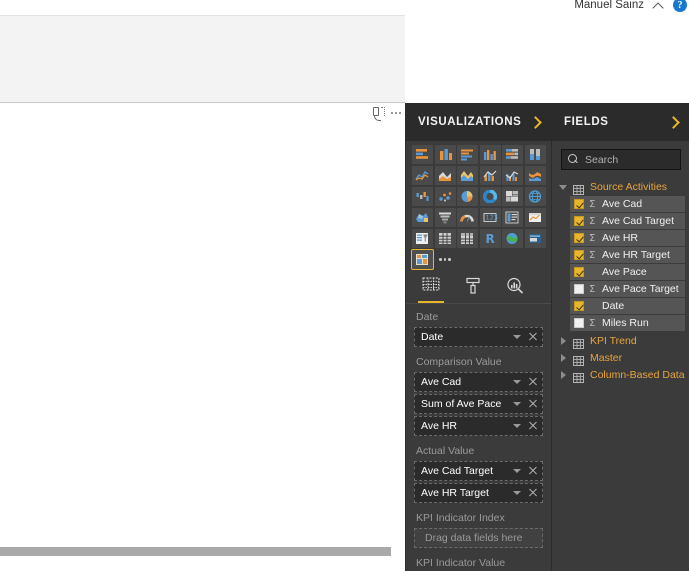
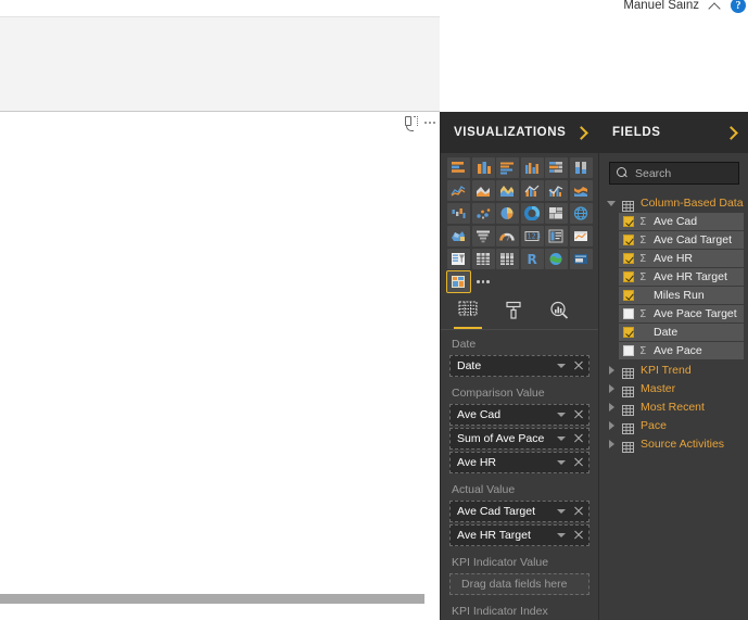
  Manuel Sainz
  ?
  VISUALIZATIONS
  123
  R
  Date
  Date
  Comparison Value
  Ave Cad
  Sum of Ave Pace
  Ave HR
  Actual Value
  Ave Cad Target
  Ave HR Target
- KPI Indicator Index
+ KPI Indicator Value
  Drag data fields here
- KPI Indicator Value
+ KPI Indicator Index
  FIELDS
  Search
- Source Activities
+ Column-Based Data
  Σ
  Ave Cad
  Σ
  Ave Cad Target
  Σ
  Ave HR
  Σ
  Ave HR Target
- Ave Pace
+ Miles Run
  Σ
  Ave Pace Target
  Date
  Σ
- Miles Run
+ Ave Pace
  KPI Trend
  Master
+ Most Recent
+ Pace
- Column-Based Data
+ Source Activities
